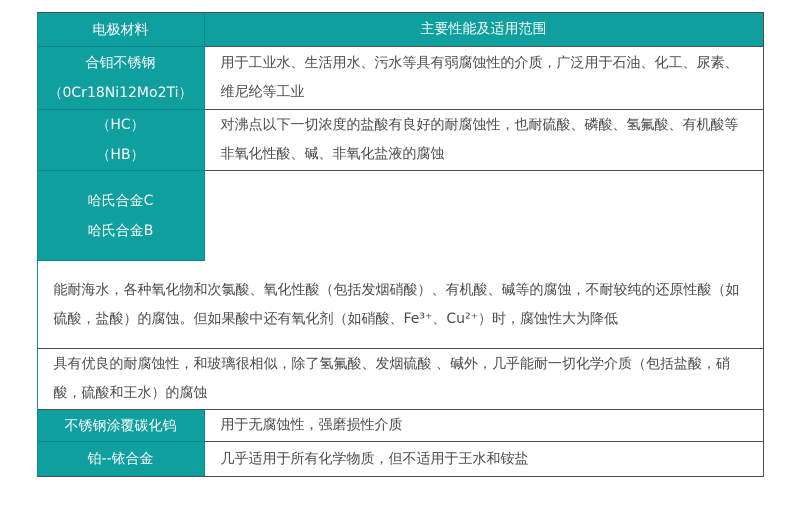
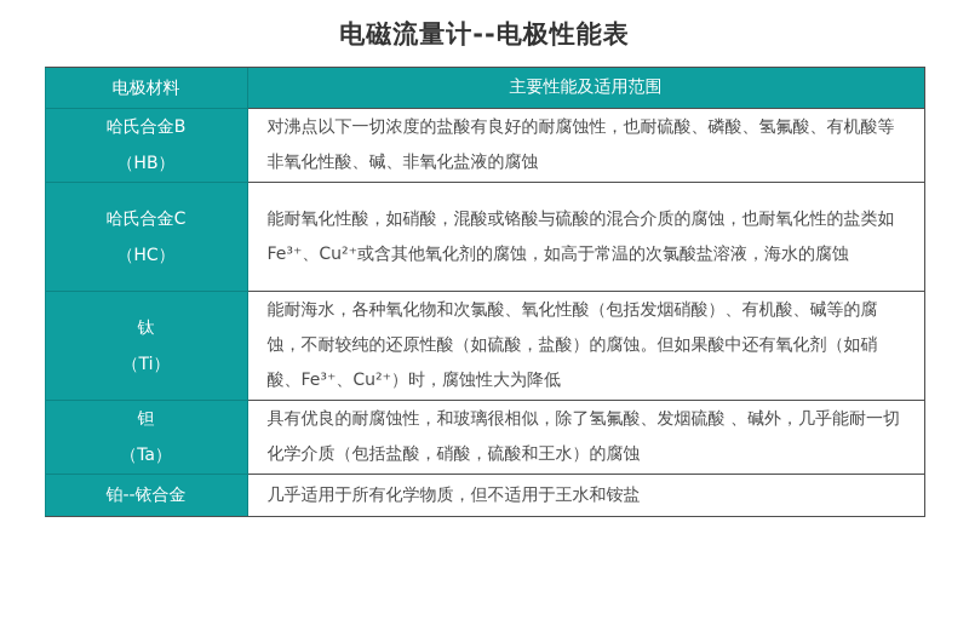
+ 电磁流量计--电极性能表
  电极材料
  主要性能及适用范围
- 合钼不锈钢
- （0Cr18Ni12Mo2Ti）
- 用于工业水、生活用水、污水等具有弱腐蚀性的介质，广泛用于石油、化工、尿素、维尼纶等工业
- （HC）
+ 哈氏合金B
  （HB）
  对沸点以下一切浓度的盐酸有良好的耐腐蚀性，也耐硫酸、磷酸、氢氟酸、有机酸等非氧化性酸、碱、非氧化盐液的腐蚀
  哈氏合金C
- 哈氏合金B
+ （HC）
+ 能耐氧化性酸，如硝酸，混酸或铬酸与硫酸的混合介质的腐蚀，也耐氧化性的盐类如Fe³⁺、Cu²⁺或含其他氧化剂的腐蚀，如高于常温的次氯酸盐溶液，海水的腐蚀
+ 钛
+ （Ti）
  能耐海水，各种氧化物和次氯酸、氧化性酸（包括发烟硝酸）、有机酸、碱等的腐蚀，不耐较纯的还原性酸（如硫酸，盐酸）的腐蚀。但如果酸中还有氧化剂（如硝酸、Fe³⁺、Cu²⁺）时，腐蚀性大为降低
+ 钽
+ （Ta）
  具有优良的耐腐蚀性，和玻璃很相似，除了氢氟酸、发烟硫酸 、碱外，几乎能耐一切化学介质（包括盐酸，硝酸，硫酸和王水）的腐蚀
- 不锈钢涂覆碳化钨
- 用于无腐蚀性，强磨损性介质
  铂--铱合金
  几乎适用于所有化学物质，但不适用于王水和铵盐
